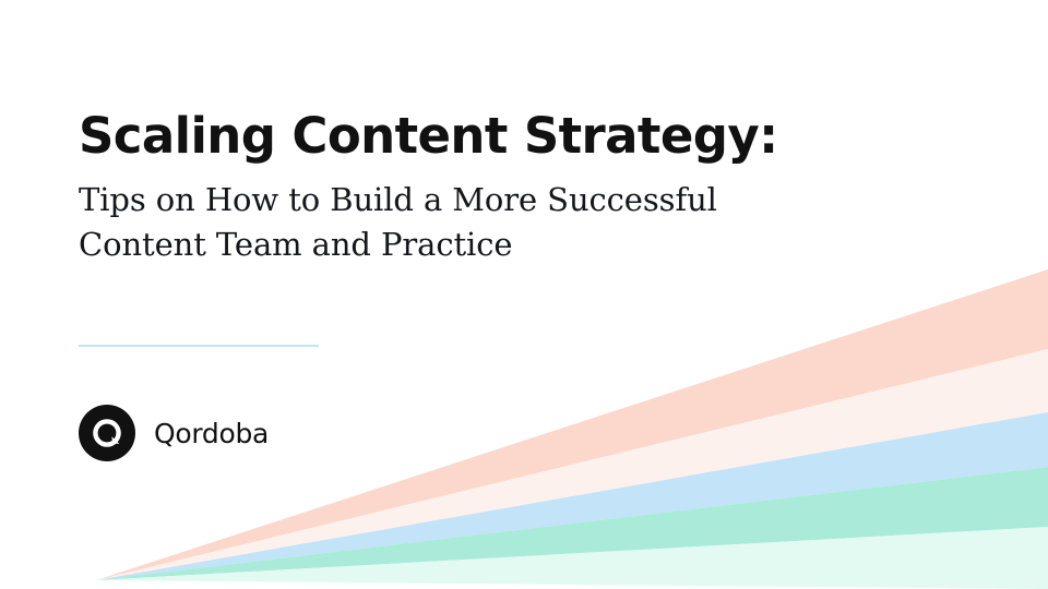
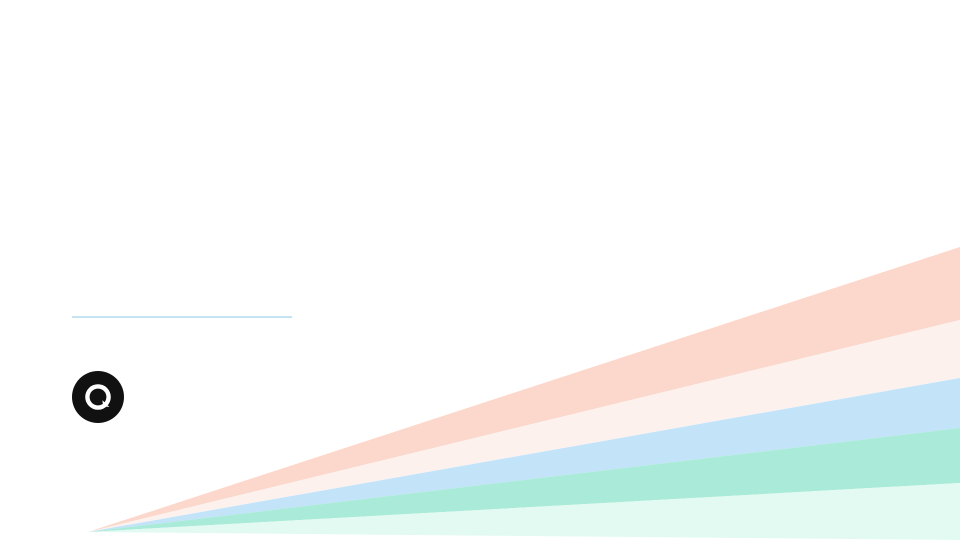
- Scaling Content Strategy:
- Tips on How to Build a More Successful Content Team and Practice
- Qordoba
